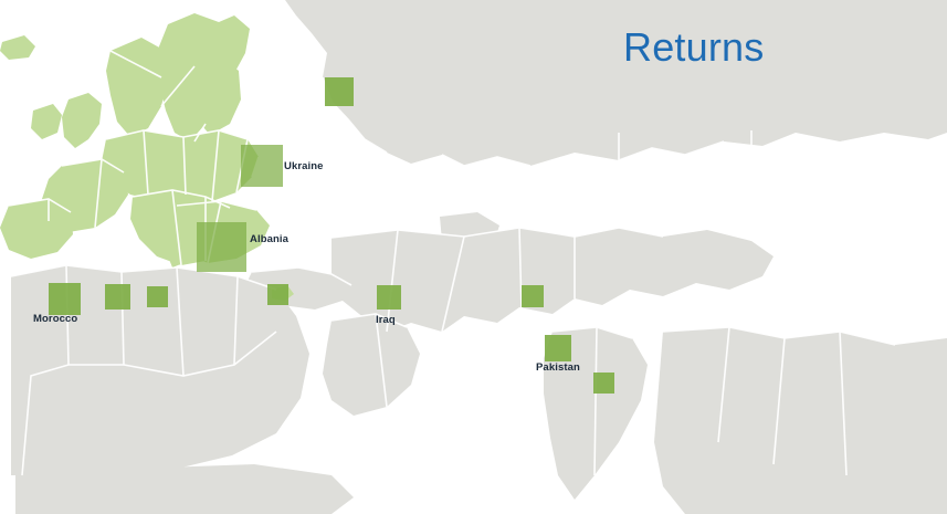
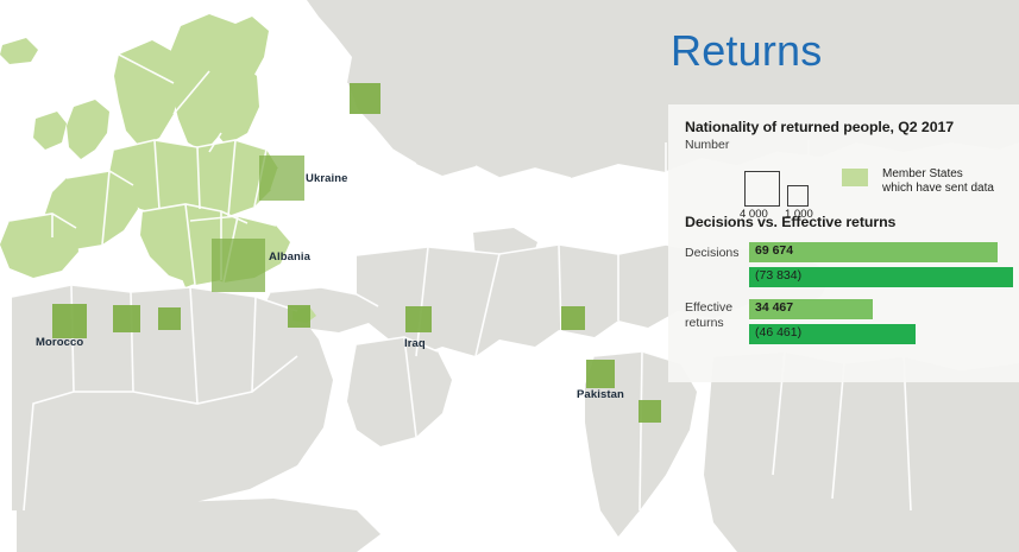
  Ukraine
  Albania
  Morocco
  Iraq
  Pakistan
  Returns
+ Nationality of returned people, Q2 2017
+ Number
+ 4 000
+ 1 000
+ Member States
+ which have sent data
+ Decisions vs. Effective returns
+ Decisions
+ 69 674
+ (73 834)
+ Effective
+ returns
+ 34 467
+ (46 461)
